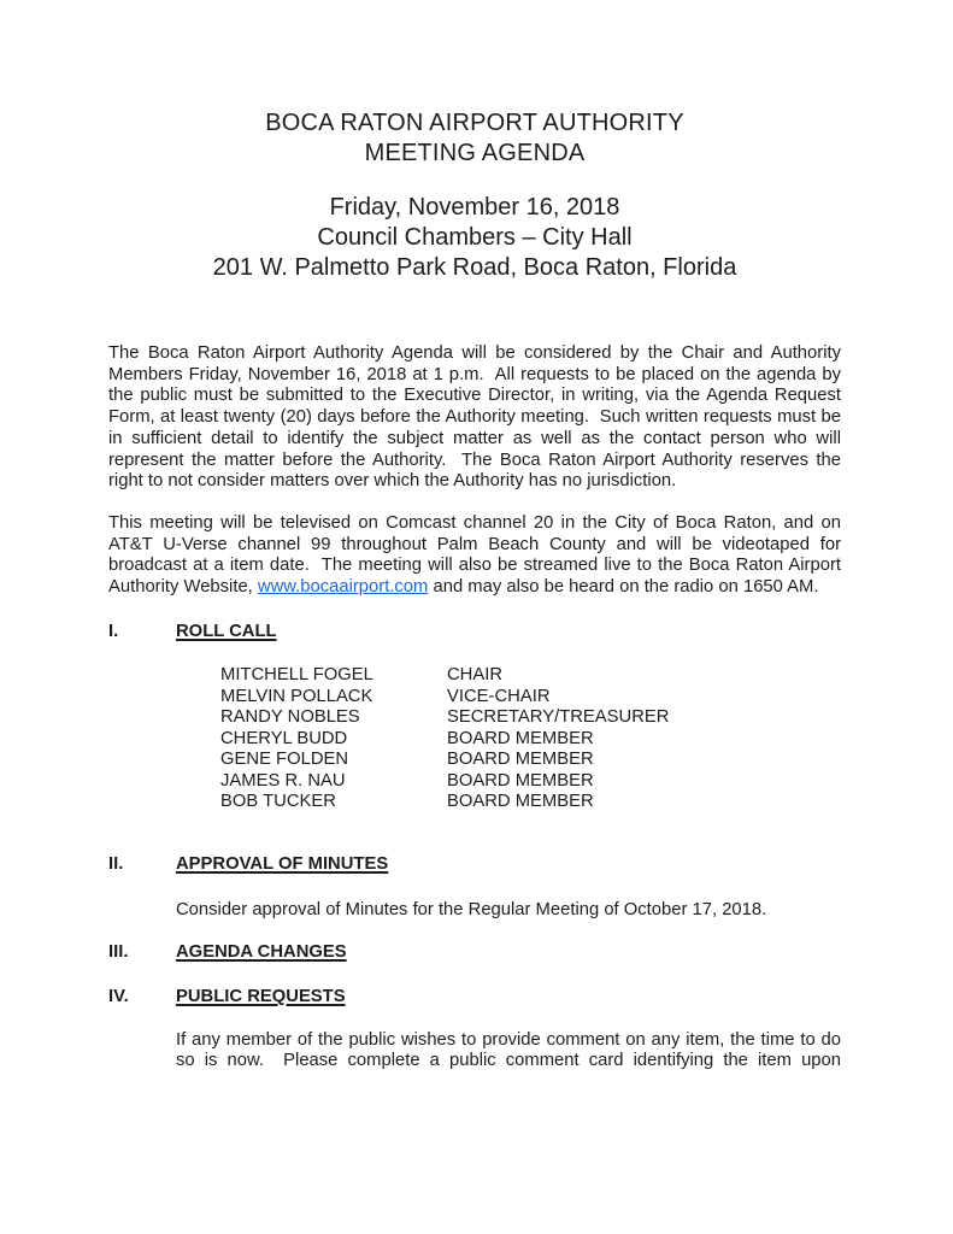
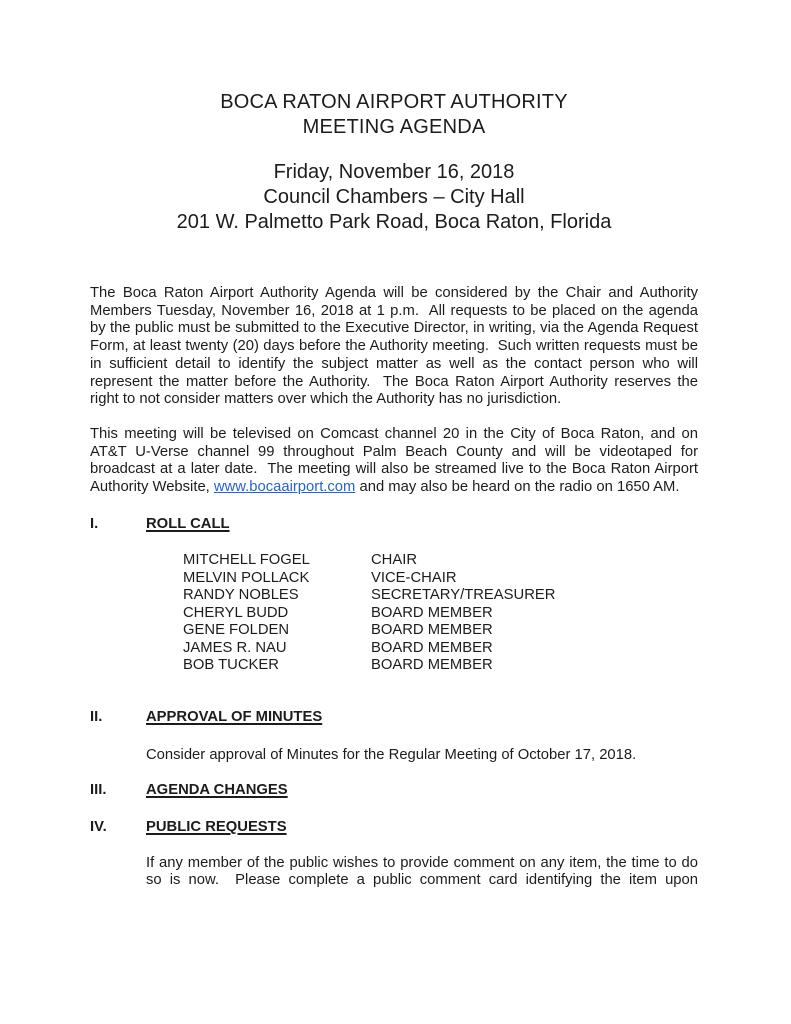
  BOCA RATON AIRPORT AUTHORITY
  MEETING AGENDA
  Friday, November 16, 2018
  Council Chambers – City Hall
  201 W. Palmetto Park Road, Boca Raton, Florida
- The Boca Raton Airport Authority Agenda will be considered by the Chair and Authority Members Friday, November 16, 2018 at 1 p.m. All requests to be placed on the agenda by the public must be submitted to the Executive Director, in writing, via the Agenda Request Form, at least twenty (20) days before the Authority meeting. Such written requests must be in sufficient detail to identify the subject matter as well as the contact person who will represent the matter before the Authority. The Boca Raton Airport Authority reserves the right to not consider matters over which the Authority has no jurisdiction.
+ The Boca Raton Airport Authority Agenda will be considered by the Chair and Authority Members Tuesday, November 16, 2018 at 1 p.m. All requests to be placed on the agenda by the public must be submitted to the Executive Director, in writing, via the Agenda Request Form, at least twenty (20) days before the Authority meeting. Such written requests must be in sufficient detail to identify the subject matter as well as the contact person who will represent the matter before the Authority. The Boca Raton Airport Authority reserves the right to not consider matters over which the Authority has no jurisdiction.
- This meeting will be televised on Comcast channel 20 in the City of Boca Raton, and on AT&T U-Verse channel 99 throughout Palm Beach County and will be videotaped for broadcast at a item date. The meeting will also be streamed live to the Boca Raton Airport Authority Website, www.bocaairport.com and may also be heard on the radio on 1650 AM.
+ This meeting will be televised on Comcast channel 20 in the City of Boca Raton, and on AT&T U-Verse channel 99 throughout Palm Beach County and will be videotaped for broadcast at a later date. The meeting will also be streamed live to the Boca Raton Airport Authority Website, www.bocaairport.com and may also be heard on the radio on 1650 AM.
  I.
  ROLL CALL
  MITCHELL FOGEL
  CHAIR
  MELVIN POLLACK
  VICE-CHAIR
  RANDY NOBLES
  SECRETARY/TREASURER
  CHERYL BUDD
  BOARD MEMBER
  GENE FOLDEN
  BOARD MEMBER
  JAMES R. NAU
  BOARD MEMBER
  BOB TUCKER
  BOARD MEMBER
  II.
  APPROVAL OF MINUTES
  Consider approval of Minutes for the Regular Meeting of October 17, 2018.
  III.
  AGENDA CHANGES
  IV.
  PUBLIC REQUESTS
  If any member of the public wishes to provide comment on any item, the time to do so is now. Please complete a public comment card identifying the item upon
